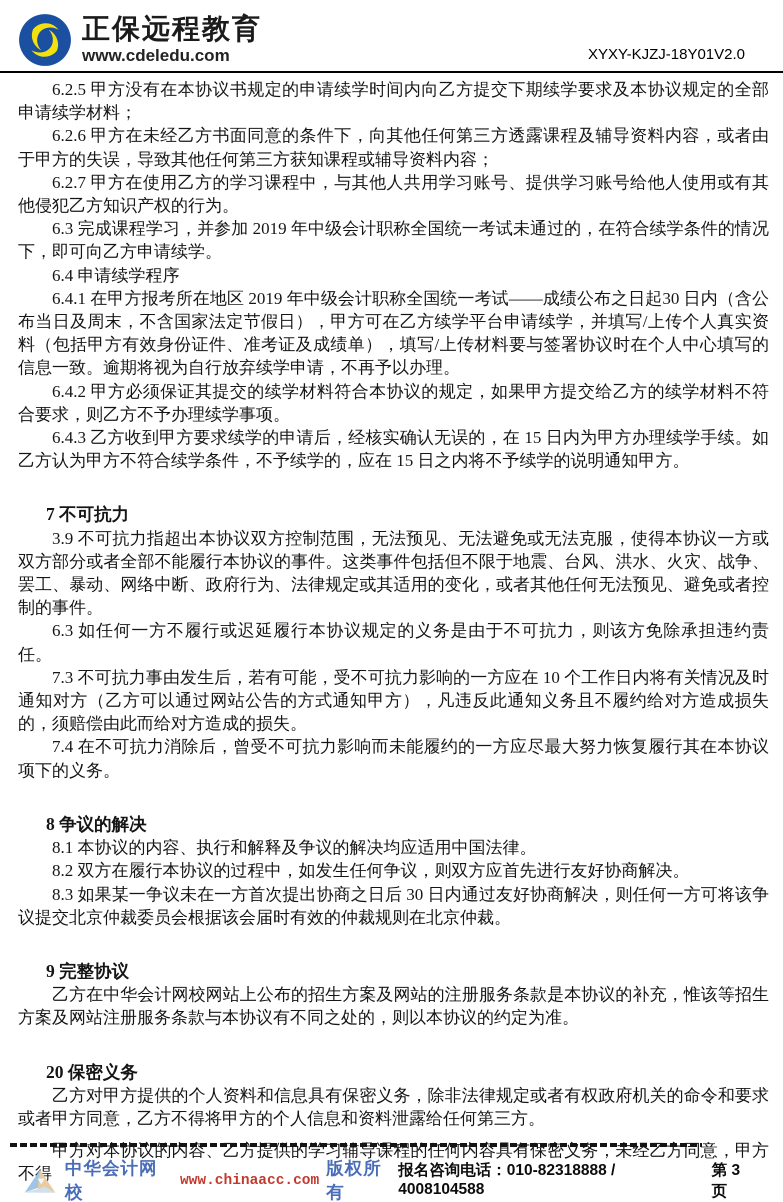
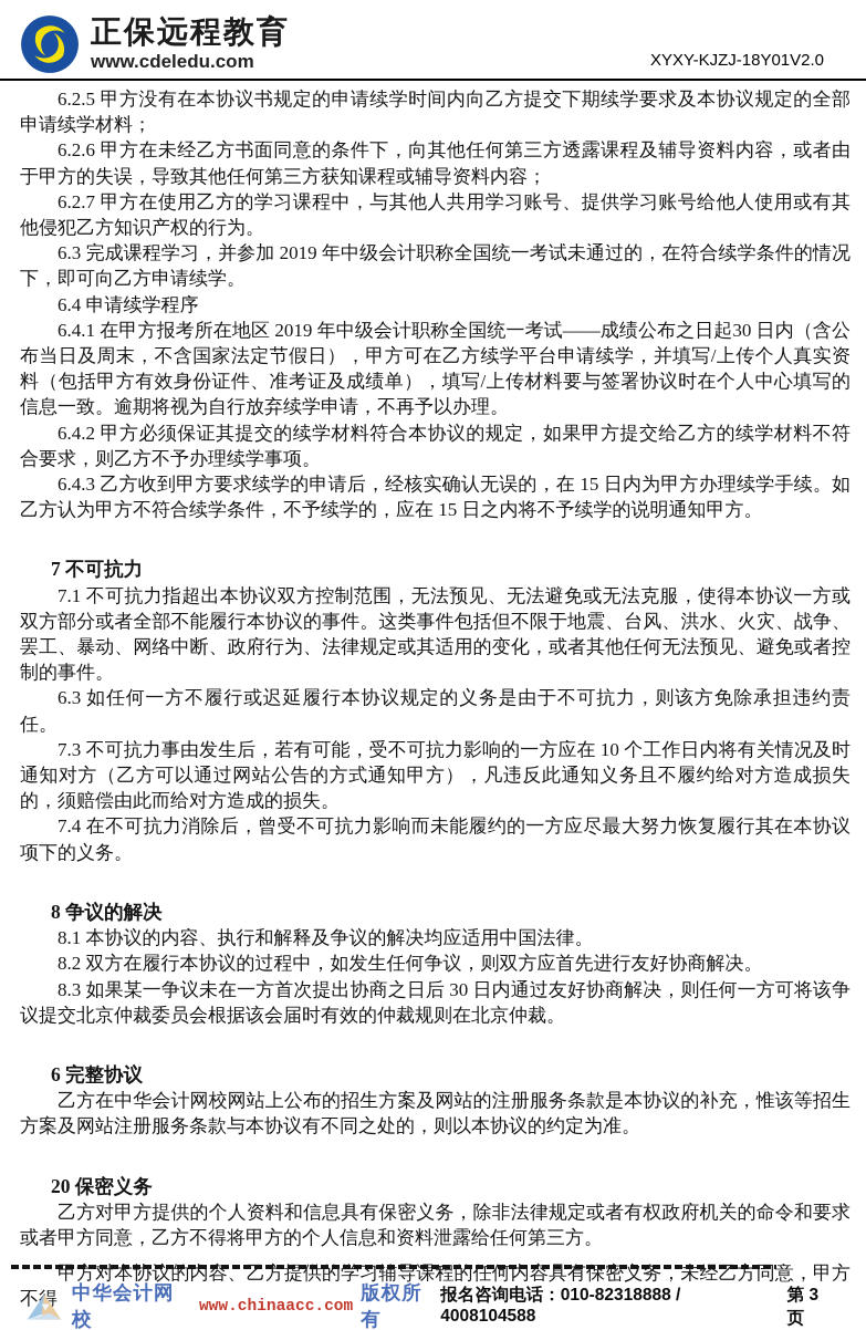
  正保远程教育
  www.cdeledu.com
  XYXY-KJZJ-18Y01V2.0
  6.2.5 甲方没有在本协议书规定的申请续学时间内向乙方提交下期续学要求及本协议规定的全部申请续学材料；
  6.2.6 甲方在未经乙方书面同意的条件下，向其他任何第三方透露课程及辅导资料内容，或者由于甲方的失误，导致其他任何第三方获知课程或辅导资料内容；
  6.2.7 甲方在使用乙方的学习课程中，与其他人共用学习账号、提供学习账号给他人使用或有其他侵犯乙方知识产权的行为。
  6.3 完成课程学习，并参加 2019 年中级会计职称全国统一考试未通过的，在符合续学条件的情况下，即可向乙方申请续学。
  6.4 申请续学程序
  6.4.1 在甲方报考所在地区 2019 年中级会计职称全国统一考试——成绩公布之日起30 日内（含公布当日及周末，不含国家法定节假日），甲方可在乙方续学平台申请续学，并填写/上传个人真实资料（包括甲方有效身份证件、准考证及成绩单），填写/上传材料要与签署协议时在个人中心填写的信息一致。逾期将视为自行放弃续学申请，不再予以办理。
  6.4.2 甲方必须保证其提交的续学材料符合本协议的规定，如果甲方提交给乙方的续学材料不符合要求，则乙方不予办理续学事项。
  6.4.3 乙方收到甲方要求续学的申请后，经核实确认无误的，在 15 日内为甲方办理续学手续。如乙方认为甲方不符合续学条件，不予续学的，应在 15 日之内将不予续学的说明通知甲方。
  7 不可抗力
- 3.9 不可抗力指超出本协议双方控制范围，无法预见、无法避免或无法克服，使得本协议一方或双方部分或者全部不能履行本协议的事件。这类事件包括但不限于地震、台风、洪水、火灾、战争、罢工、暴动、网络中断、政府行为、法律规定或其适用的变化，或者其他任何无法预见、避免或者控制的事件。
+ 7.1 不可抗力指超出本协议双方控制范围，无法预见、无法避免或无法克服，使得本协议一方或双方部分或者全部不能履行本协议的事件。这类事件包括但不限于地震、台风、洪水、火灾、战争、罢工、暴动、网络中断、政府行为、法律规定或其适用的变化，或者其他任何无法预见、避免或者控制的事件。
  6.3 如任何一方不履行或迟延履行本协议规定的义务是由于不可抗力，则该方免除承担违约责任。
  7.3 不可抗力事由发生后，若有可能，受不可抗力影响的一方应在 10 个工作日内将有关情况及时通知对方（乙方可以通过网站公告的方式通知甲方），凡违反此通知义务且不履约给对方造成损失的，须赔偿由此而给对方造成的损失。
  7.4 在不可抗力消除后，曾受不可抗力影响而未能履约的一方应尽最大努力恢复履行其在本协议项下的义务。
  8 争议的解决
  8.1 本协议的内容、执行和解释及争议的解决均应适用中国法律。
  8.2 双方在履行本协议的过程中，如发生任何争议，则双方应首先进行友好协商解决。
  8.3 如果某一争议未在一方首次提出协商之日后 30 日内通过友好协商解决，则任何一方可将该争议提交北京仲裁委员会根据该会届时有效的仲裁规则在北京仲裁。
- 9 完整协议
+ 6 完整协议
  乙方在中华会计网校网站上公布的招生方案及网站的注册服务条款是本协议的补充，惟该等招生方案及网站注册服务条款与本协议有不同之处的，则以本协议的约定为准。
  20 保密义务
  乙方对甲方提供的个人资料和信息具有保密义务，除非法律规定或者有权政府机关的命令和要求或者甲方同意，乙方不得将甲方的个人信息和资料泄露给任何第三方。
  甲方对本协议的内容、乙方提供的学习辅导课程的任何内容具有保密义务，未经乙方同意，甲方不得
  中华会计网校
  www.chinaacc.com
  版权所有
  报名咨询电话：010-82318888 / 4008104588
  第 3页
